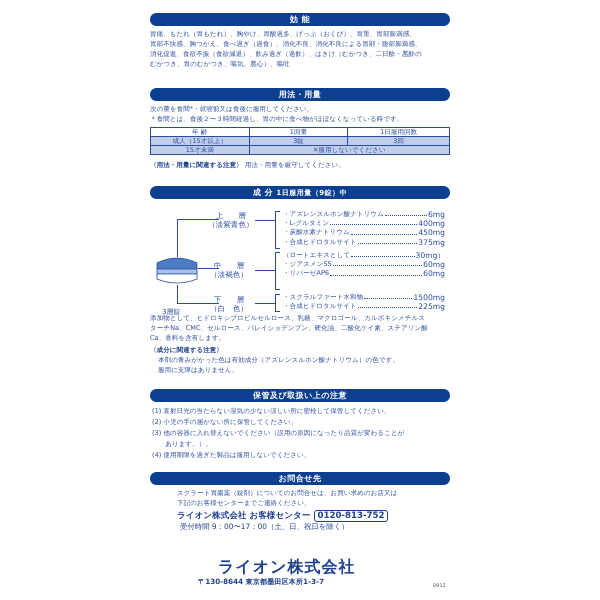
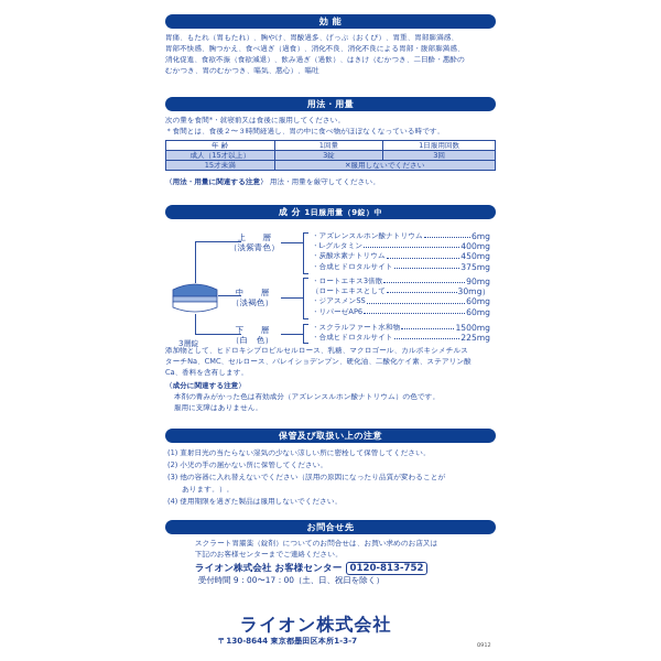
  効 能
  胃痛、もたれ（胃もたれ）、胸やけ、胃酸過多、げっぷ（おくび）、胃重、胃部膨満感、
  胃部不快感、胸つかえ、食べ過ぎ（過食）、消化不良、消化不良による胃部・腹部膨満感、
  消化促進、食欲不振（食欲減退）、飲み過ぎ（過飲）、はきけ（むかつき、二日酔・悪酔の
  むかつき、胃のむかつき、嘔気、悪心）、嘔吐
  用法・用量
  次の量を食間*・就寝前又は食後に服用してください。
  ＊食間とは、食後２〜３時間経過し、胃の中に食べ物がほぼなくなっている時です。
  年 齢	1回量	1日服用回数
  成人（15才以上）	3錠	3回
  15才未満	✕服用しないでください
  〈用法・用量に関連する注意〉 用法・用量を厳守してください。
  成 分 1日服用量（9錠）中
  3層錠
  上 層
  （淡紫青色）
  中 層
  （淡褐色）
  下 層
  （白 色）
  ・アズレンスルホン酸ナトリウム
  6mg
  ・L-グルタミン
  400mg
  ・炭酸水素ナトリウム
  450mg
  ・合成ヒドロタルサイト
  375mg
+ ・ロートエキス3倍散
+ 90mg
  （ロートエキスとして
  30mg）
  ・ジアスメンSS
  60mg
  ・リパーゼAP6
  60mg
  ・スクラルファート水和物
  1500mg
  ・合成ヒドロタルサイト
  225mg
  添加物として、ヒドロキシプロピルセルロース、乳糖、マクロゴール、カルボキシメチルス
  ターチNa、CMC、セルロース、バレイショデンプン、硬化油、二酸化ケイ素、ステアリン酸
  Ca、香料を含有します。
  〈成分に関連する注意〉
  本剤の青みがかった色は有効成分（アズレンスルホン酸ナトリウム）の色です。
  服用に支障はありません。
  保管及び取扱い上の注意
  (1) 直射日光の当たらない湿気の少ない涼しい所に密栓して保管してください。
  (2) 小児の手の届かない所に保管してください。
  (3) 他の容器に入れ替えないでください（誤用の原因になったり品質が変わることが
  あります。）。
  (4) 使用期限を過ぎた製品は服用しないでください。
  お問合せ先
  スクラート胃腸薬（錠剤）についてのお問合せは、お買い求めのお店又は
  下記のお客様センターまでご連絡ください。
  ライオン株式会社 お客様センター 0120-813-752
  受付時間 9：00〜17：00（土、日、祝日を除く）
  ライオン株式会社
  〒130-8644 東京都墨田区本所1-3-7
